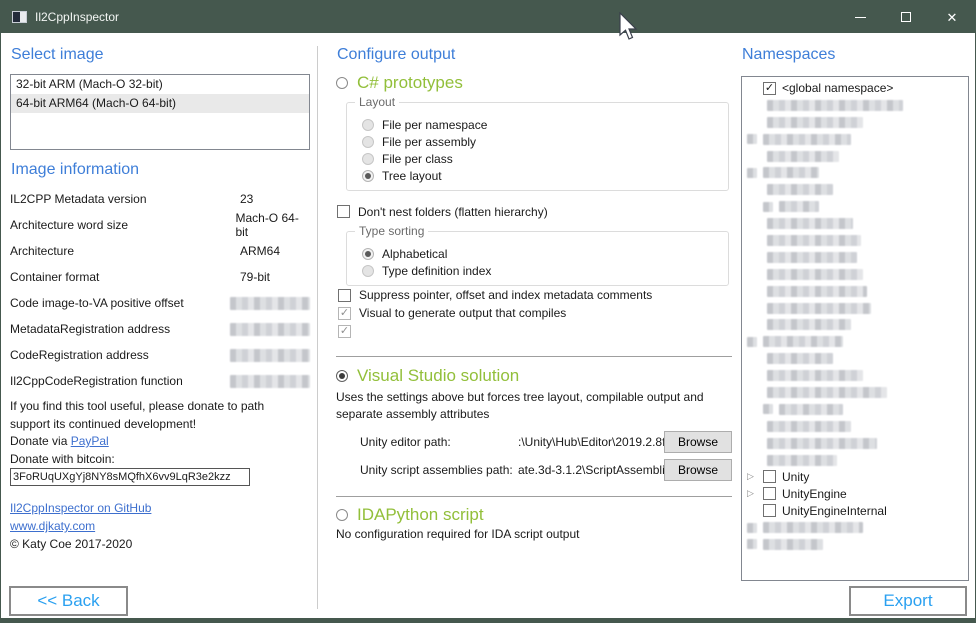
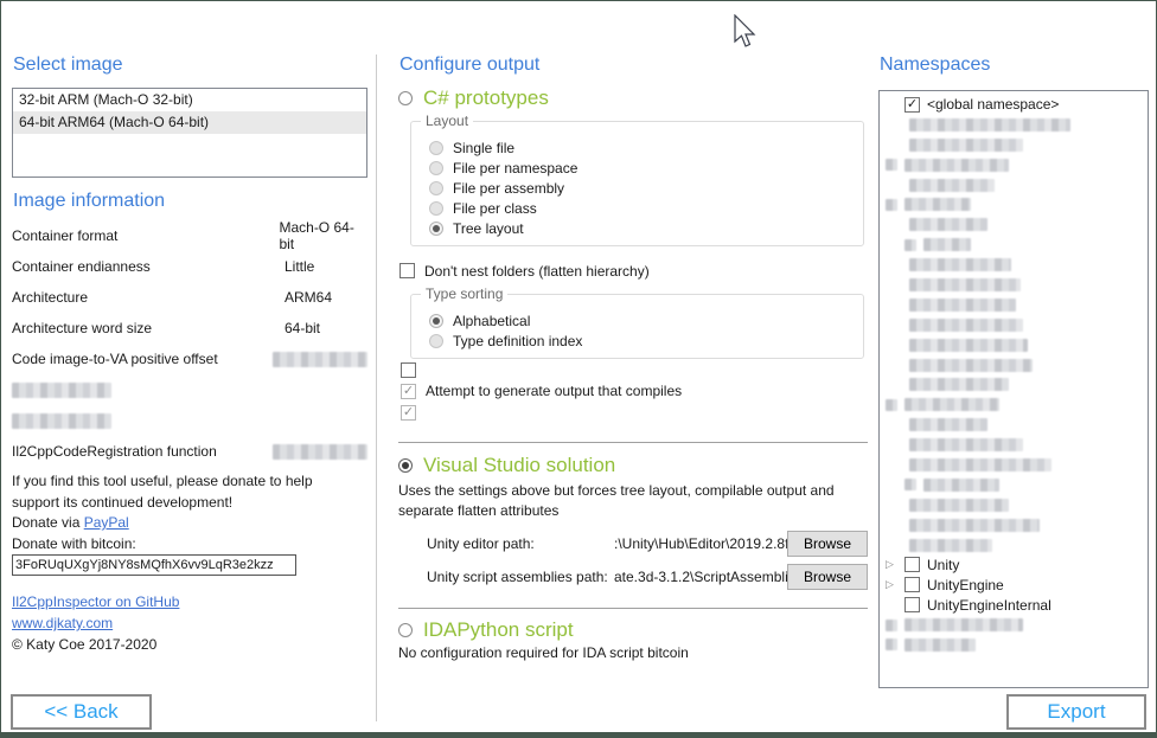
- Il2CppInspector
- ✕
  Select image
  32-bit ARM (Mach-O 32-bit)
  64-bit ARM64 (Mach-O 64-bit)
  Image information
- IL2CPP Metadata version
- 23
- Architecture word size
+ Container format
  Mach-O 64-bit
+ Container endianness
+ Little
  Architecture
  ARM64
- Container format
+ Architecture word size
- 79-bit
+ 64-bit
  Code image-to-VA positive offset
- MetadataRegistration address
- CodeRegistration address
  Il2CppCodeRegistration function
- If you find this tool useful, please donate to path
+ If you find this tool useful, please donate to help
  support its continued development!
  Donate via PayPal
  Donate with bitcoin:
  3FoRUqUXgYj8NY8sMQfhX6vv9LqR3e2kzz
  Il2CppInspector on GitHub
  www.djkaty.com
  © Katy Coe 2017-2020
  Configure output
  C# prototypes
  Layout
+ Single file
  File per namespace
  File per assembly
  File per class
  Tree layout
  Don't nest folders (flatten hierarchy)
  Type sorting
  Alphabetical
  Type definition index
- Suppress pointer, offset and index metadata comments
  ✓
- Visual to generate output that compiles
+ Attempt to generate output that compiles
  ✓
  Visual Studio solution
- Uses the settings above but forces tree layout, compilable output and separate assembly attributes
+ Uses the settings above but forces tree layout, compilable output and separate flatten attributes
  Unity editor path:
  :\Unity\Hub\Editor\2019.2.8
  Browse
  Unity script assemblies path:
  ate.3d-3.1.2\ScriptAssembl
  Browse
  IDAPython script
- No configuration required for IDA script output
+ No configuration required for IDA script bitcoin
  Namespaces
  ✓
  <global namespace>
  ▷
  Unity
  ▷
  UnityEngine
  UnityEngineInternal
  << Back
  Export
